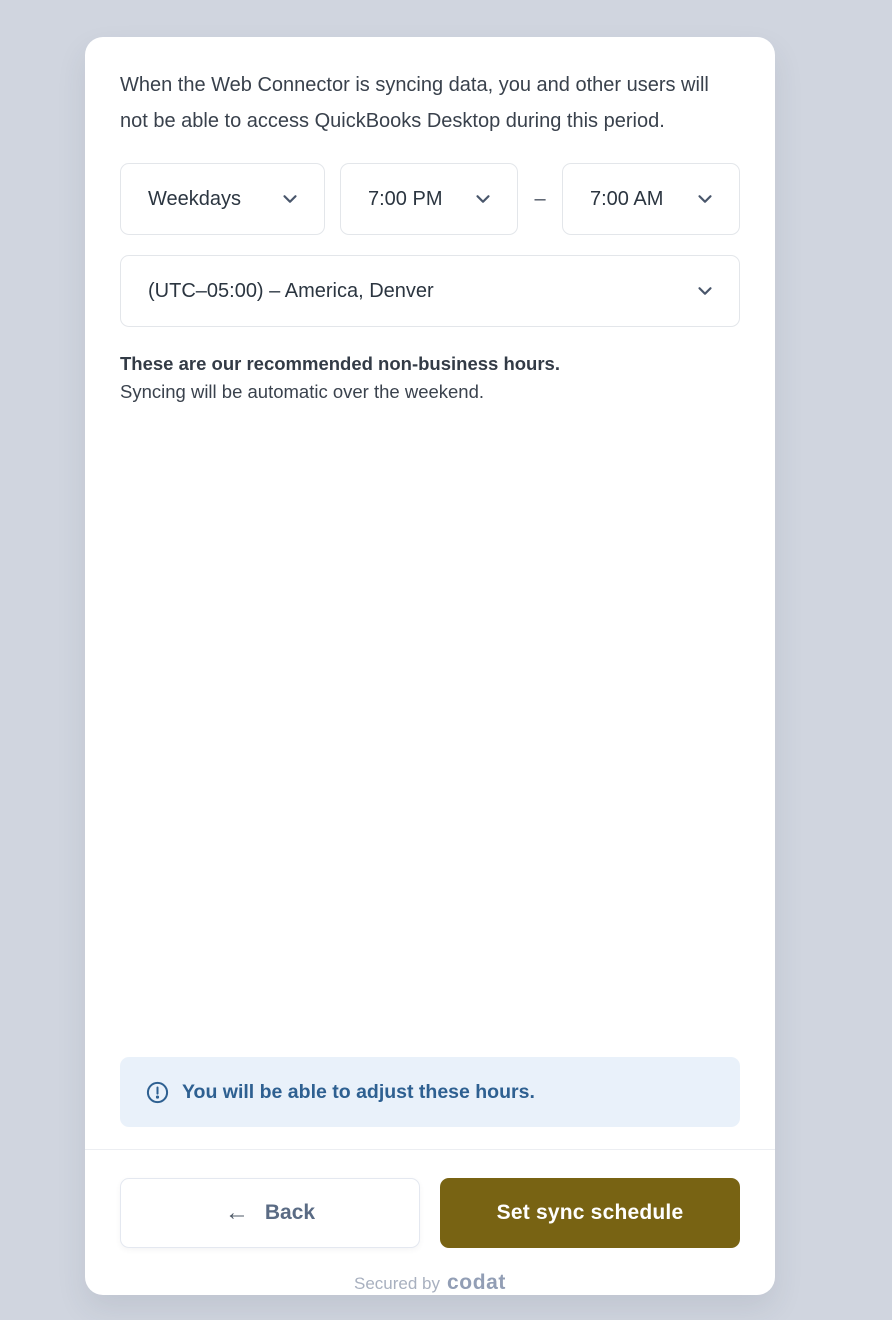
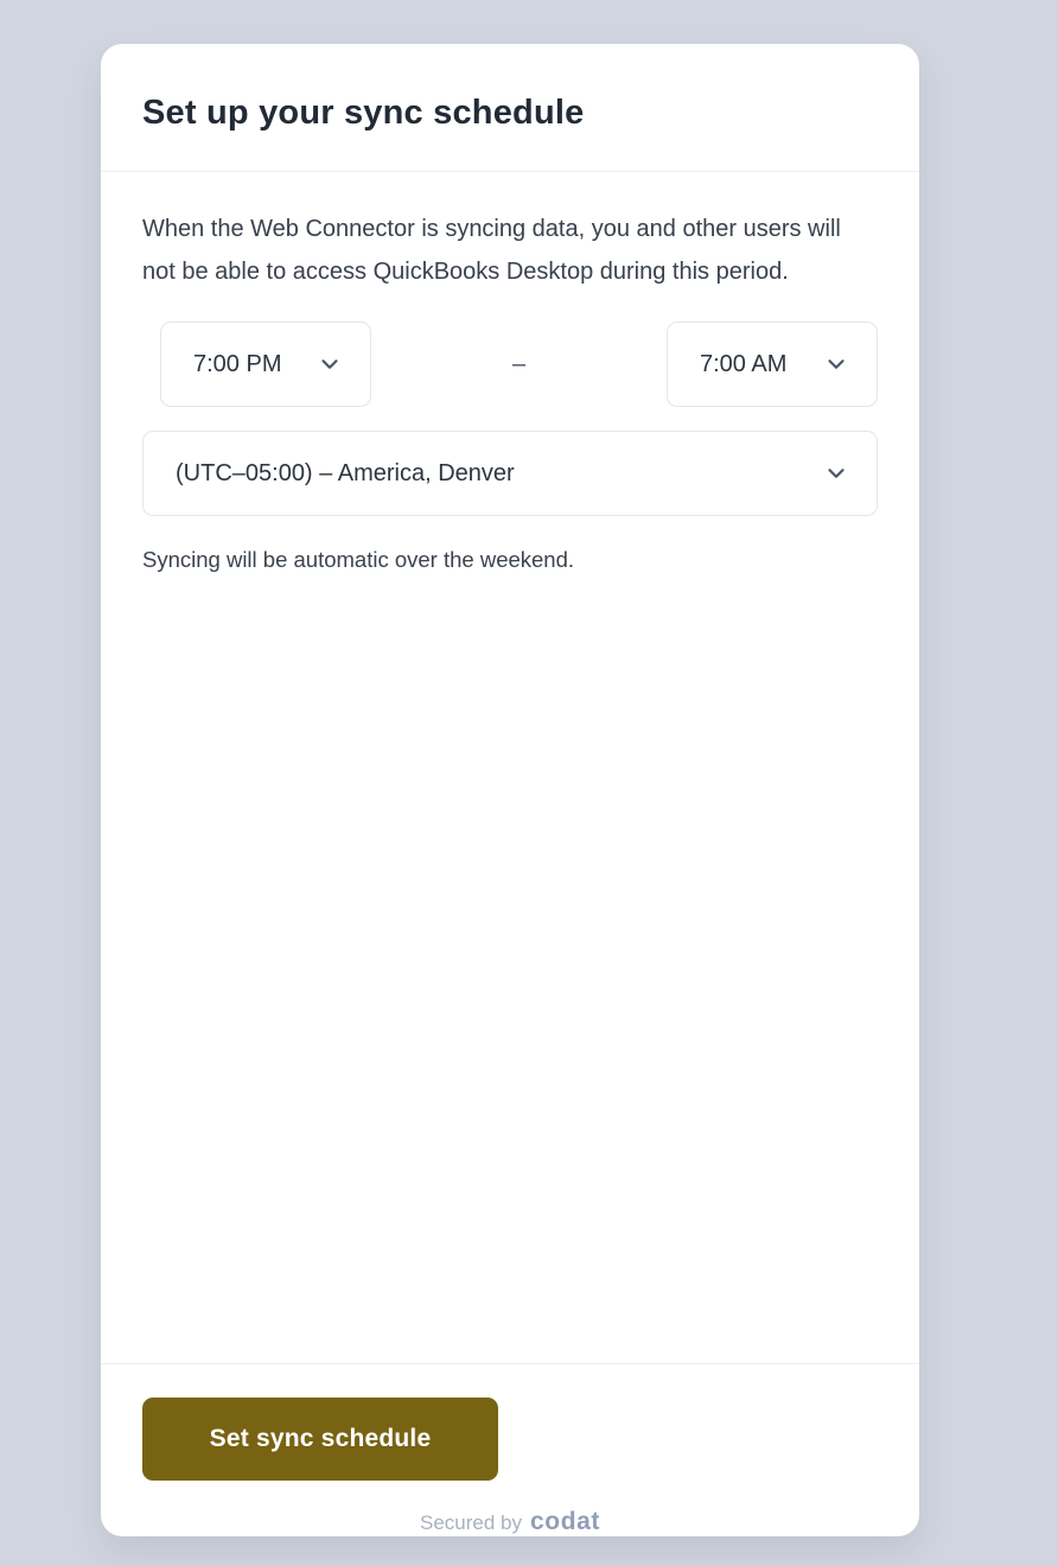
+ Set up your sync schedule
  When the Web Connector is syncing data, you and other users will not be able to access QuickBooks Desktop during this period.
- Weekdays
  7:00 PM
  –
  7:00 AM
  (UTC–05:00) – America, Denver
- These are our recommended non-business hours.
  Syncing will be automatic over the weekend.
- You will be able to adjust these hours.
- ←
- Back
  Set sync schedule
  Secured by
  codat
